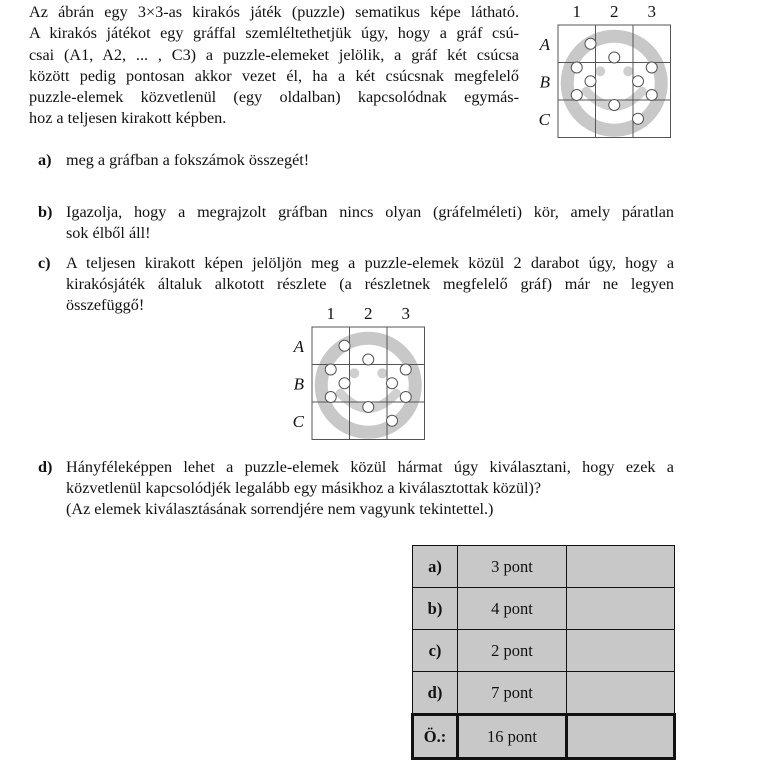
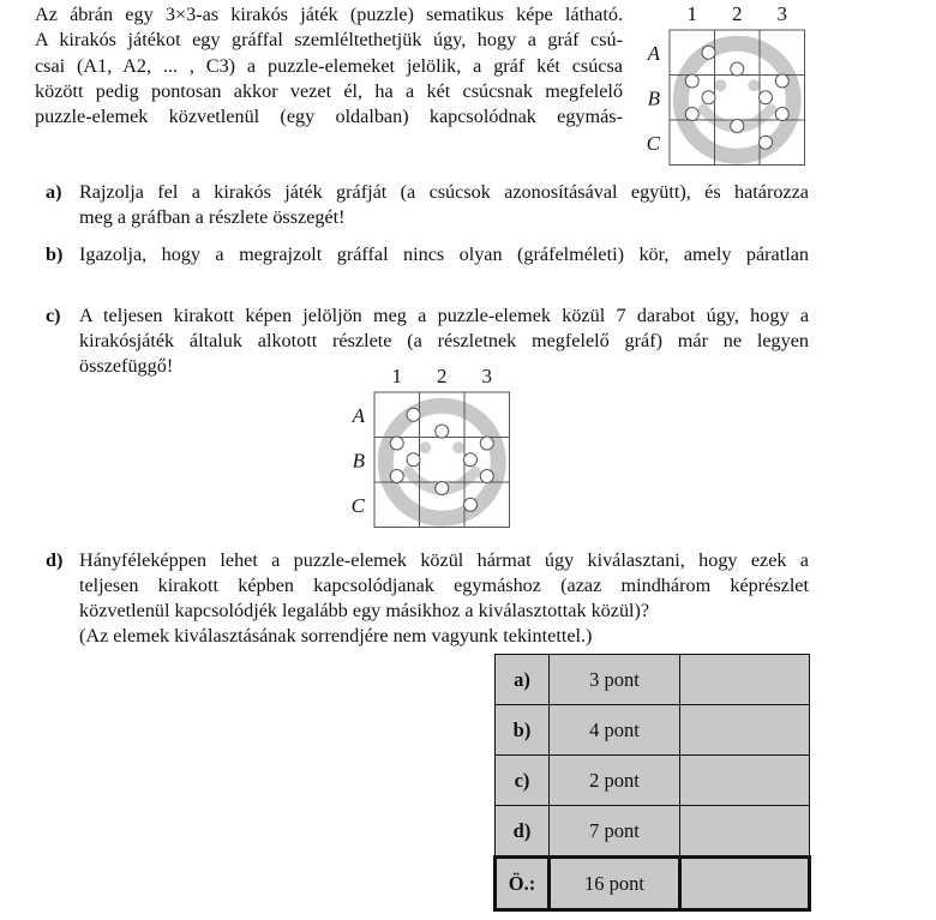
  Az ábrán egy 3×3-as kirakós játék (puzzle) sematikus képe látható.
  A kirakós játékot egy gráffal szemléltethetjük úgy, hogy a gráf csú-
  csai (A1, A2, ... , C3) a puzzle-elemeket jelölik, a gráf két csúcsa
  között pedig pontosan akkor vezet él, ha a két csúcsnak megfelelő
  puzzle-elemek közvetlenül (egy oldalban) kapcsolódnak egymás-
- hoz a teljesen kirakott képben.
  1
  2
  3
  A
  B
  C
  1
  2
  3
  A
  B
  C
  a)
+ Rajzolja fel a kirakós játék gráfját (a csúcsok azonosításával együtt), és határozza
- meg a gráfban a fokszámok összegét!
+ meg a gráfban a részlete összegét!
  b)
- Igazolja, hogy a megrajzolt gráfban nincs olyan (gráfelméleti) kör, amely páratlan
+ Igazolja, hogy a megrajzolt gráffal nincs olyan (gráfelméleti) kör, amely páratlan
- sok élből áll!
  c)
- A teljesen kirakott képen jelöljön meg a puzzle-elemek közül 2 darabot úgy, hogy a
+ A teljesen kirakott képen jelöljön meg a puzzle-elemek közül 7 darabot úgy, hogy a
  kirakósjáték általuk alkotott részlete (a részletnek megfelelő gráf) már ne legyen
  összefüggő!
  d)
  Hányféleképpen lehet a puzzle-elemek közül hármat úgy kiválasztani, hogy ezek a
+ teljesen kirakott képben kapcsolódjanak egymáshoz (azaz mindhárom képrészlet
  közvetlenül kapcsolódjék legalább egy másikhoz a kiválasztottak közül)?
  (Az elemek kiválasztásának sorrendjére nem vagyunk tekintettel.)
  a)	3 pont
  b)	4 pont
  c)	2 pont
  d)	7 pont
  Ö.:	16 pont
